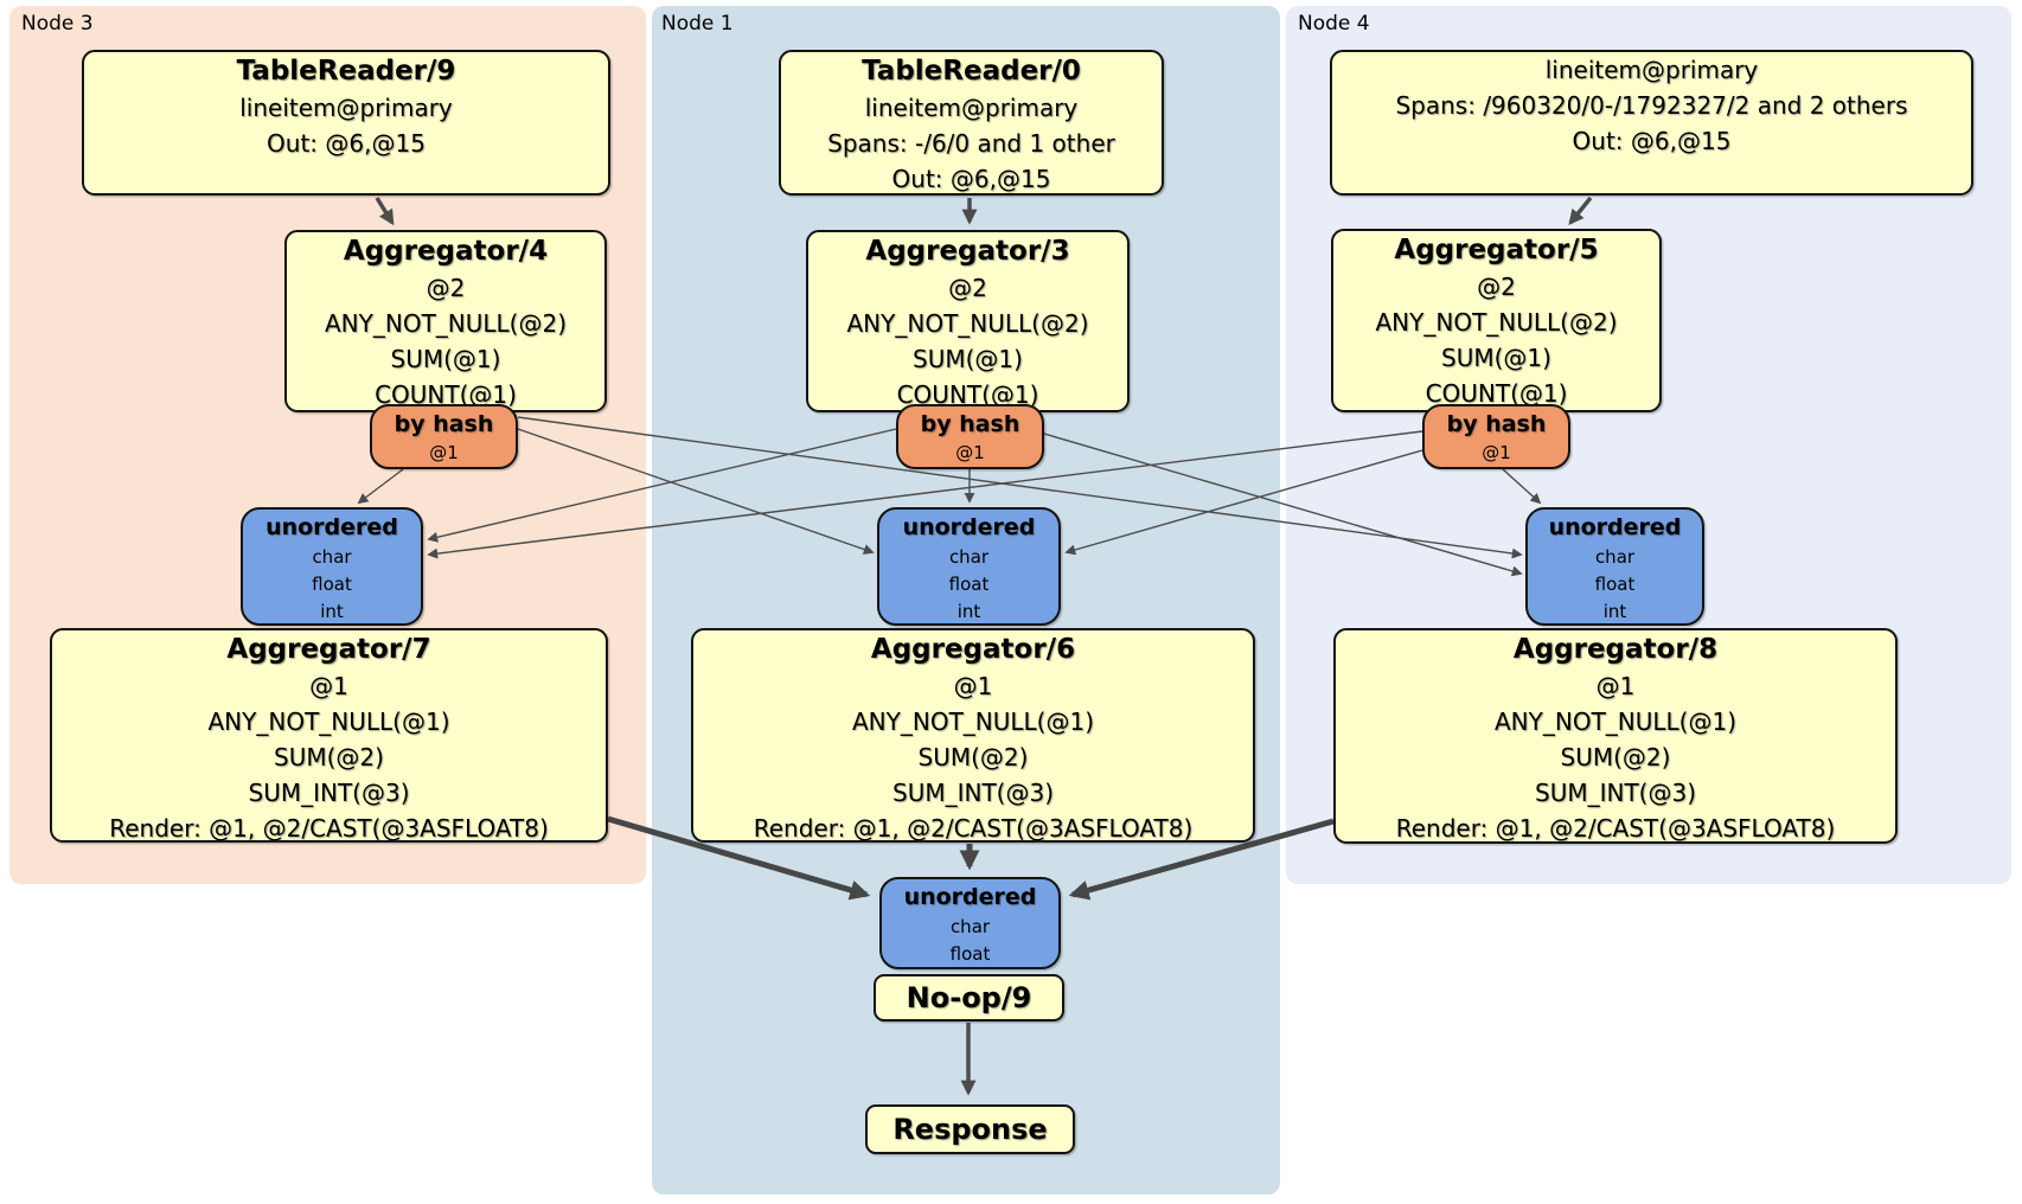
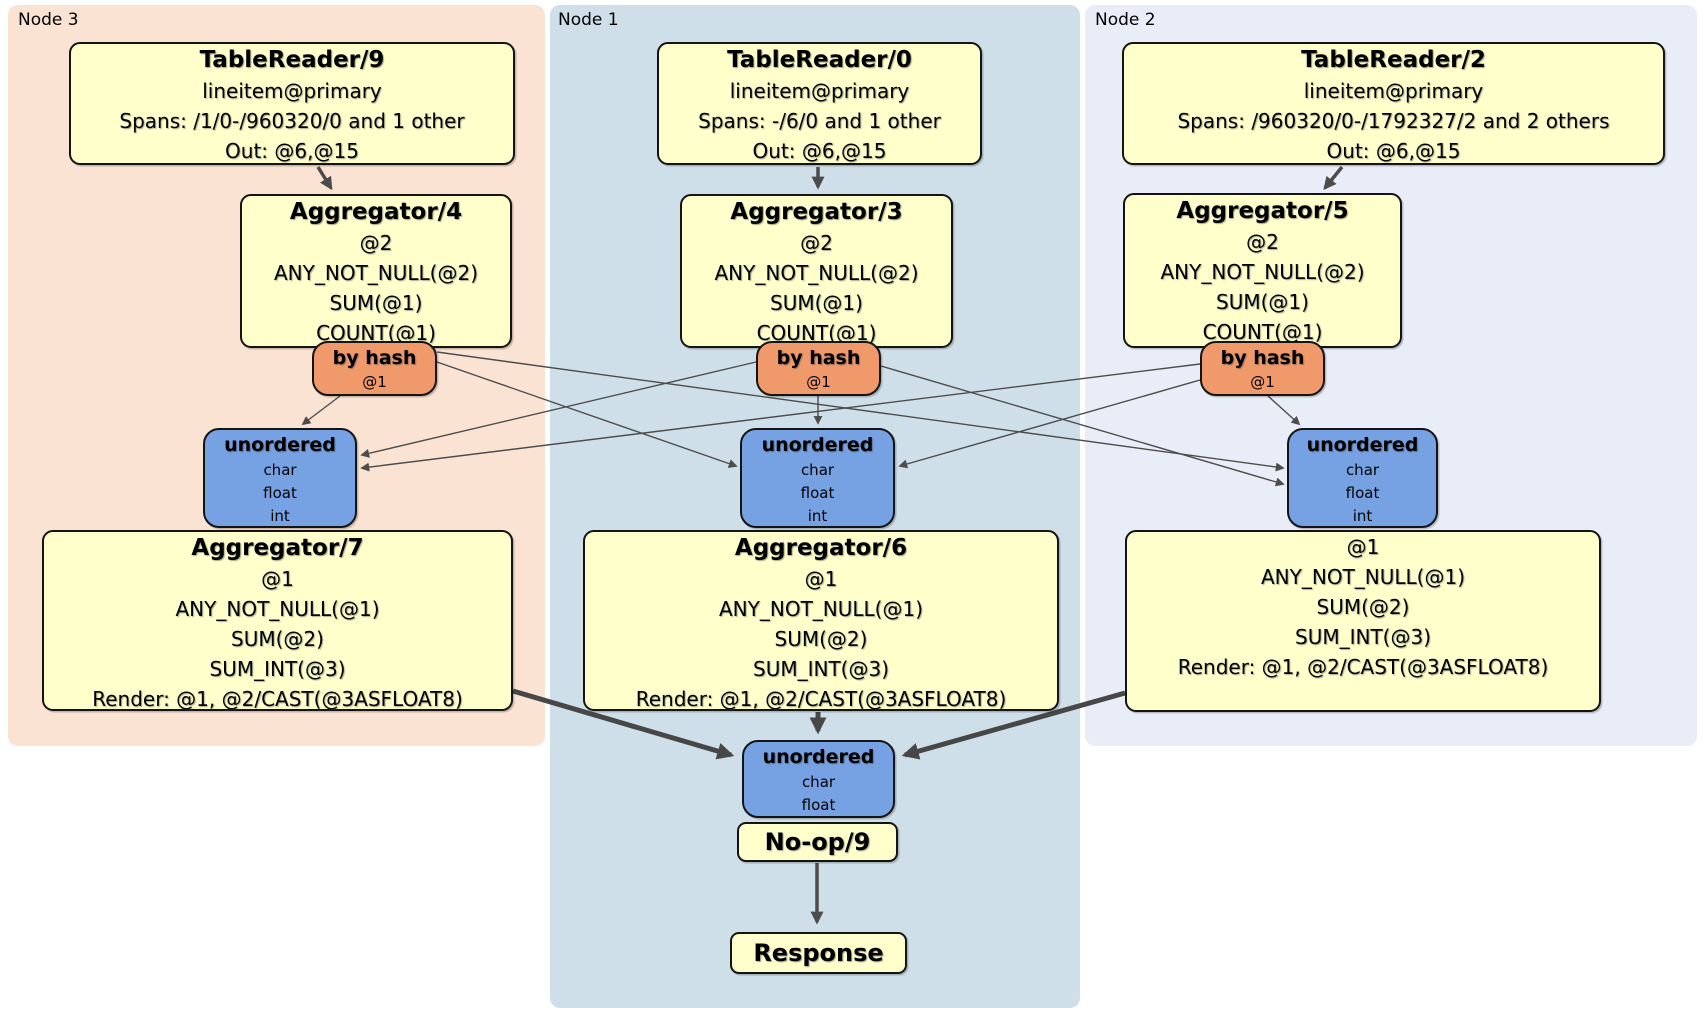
  Node 3
  Node 1
- Node 4
+ Node 2
  TableReader/9
  lineitem@primary
+ Spans: /1/0-/960320/0 and 1 other
  Out: @6,@15
  TableReader/0
  lineitem@primary
  Spans: -/6/0 and 1 other
  Out: @6,@15
+ TableReader/2
  lineitem@primary
  Spans: /960320/0-/1792327/2 and 2 others
  Out: @6,@15
  Aggregator/4
  @2
  ANY_NOT_NULL(@2)
  SUM(@1)
  COUNT(@1)
  Aggregator/3
  @2
  ANY_NOT_NULL(@2)
  SUM(@1)
  COUNT(@1)
  Aggregator/5
  @2
  ANY_NOT_NULL(@2)
  SUM(@1)
  COUNT(@1)
  by hash
  @1
  by hash
  @1
  by hash
  @1
  unordered
  char
  float
  int
  unordered
  char
  float
  int
  unordered
  char
  float
  int
  Aggregator/7
  @1
  ANY_NOT_NULL(@1)
  SUM(@2)
  SUM_INT(@3)
  Render: @1, @2/CAST(@3ASFLOAT8)
  Aggregator/6
  @1
  ANY_NOT_NULL(@1)
  SUM(@2)
  SUM_INT(@3)
  Render: @1, @2/CAST(@3ASFLOAT8)
- Aggregator/8
  @1
  ANY_NOT_NULL(@1)
  SUM(@2)
  SUM_INT(@3)
  Render: @1, @2/CAST(@3ASFLOAT8)
  unordered
  char
  float
  No-op/9
  Response
